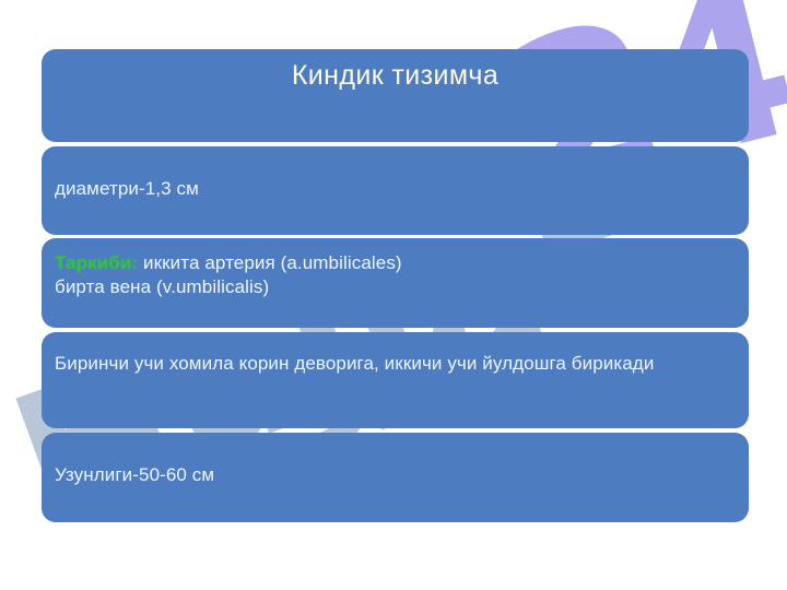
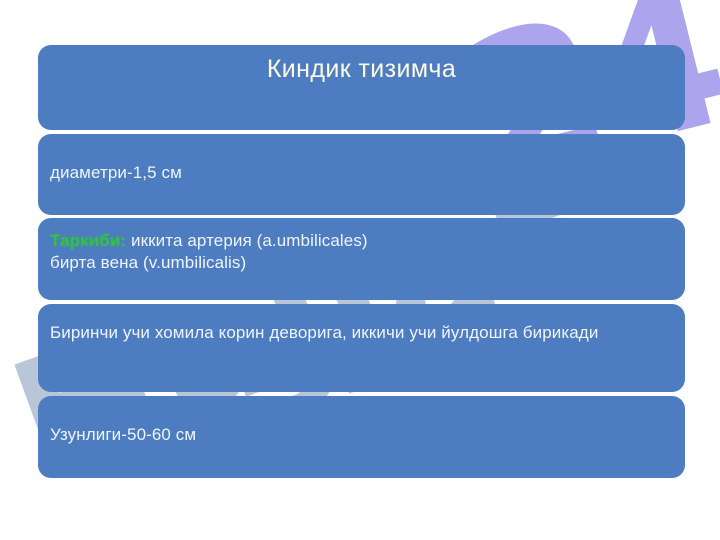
  Киндик тизимча
- диаметри-1,3 см
+ диаметри-1,5 см
  Таркиби: иккита артерия (a.umbilicales)
  бирта вена (v.umbilicalis)
  Биринчи учи хомила корин деворига, иккичи учи йулдошга бирикади
  Узунлиги-50-60 см
